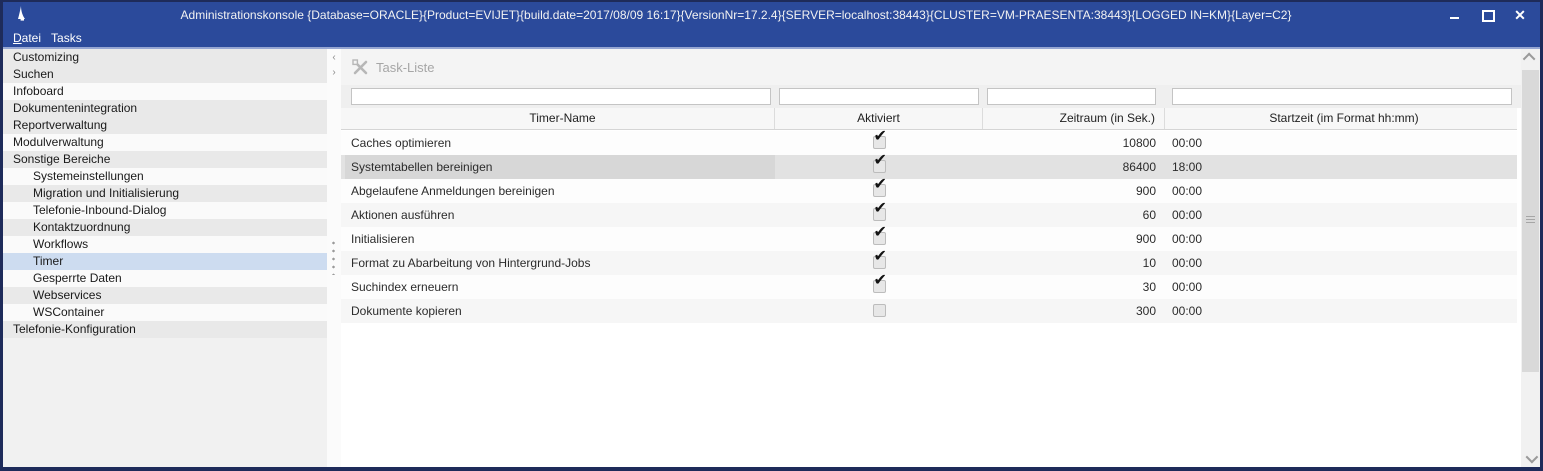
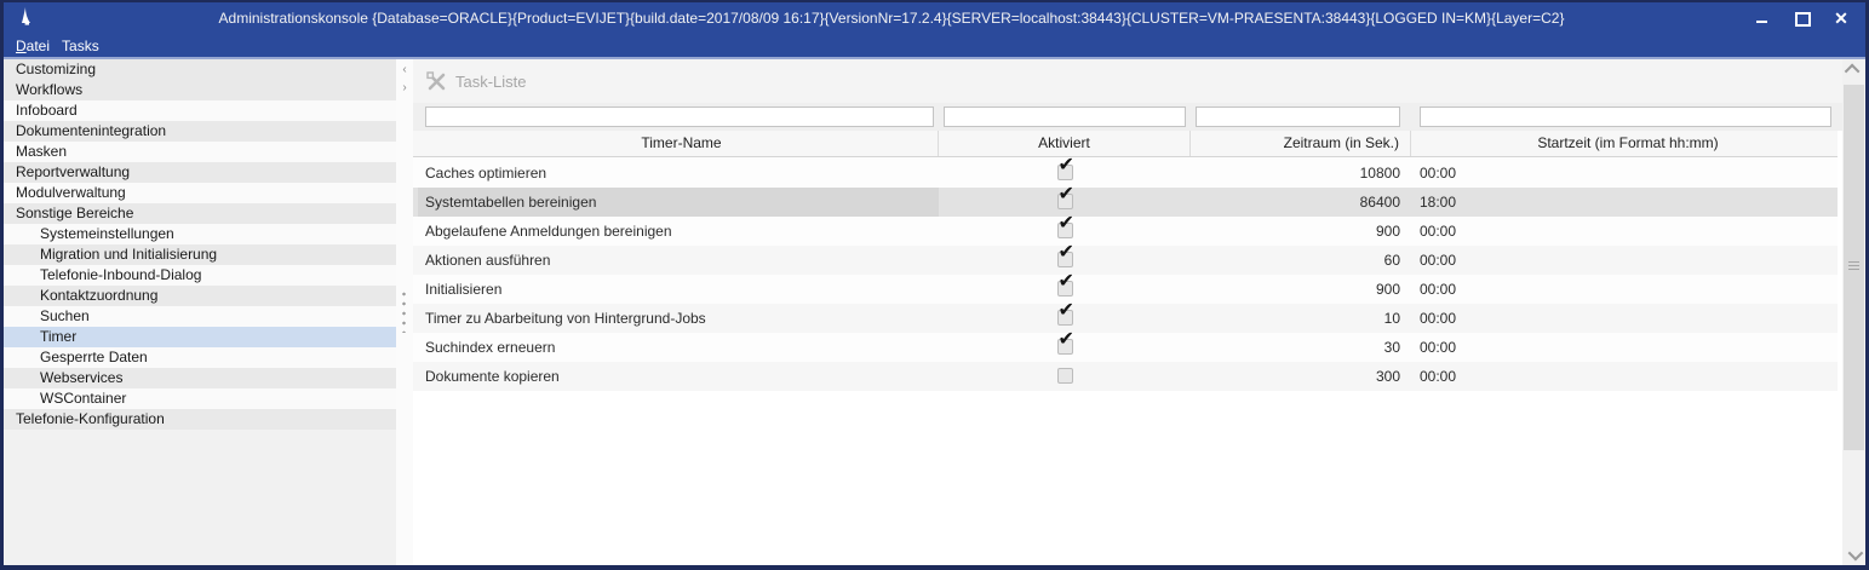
  Administrationskonsole {Database=ORACLE}{Product=EVIJET}{build.date=2017/08/09 16:17}{VersionNr=17.2.4}{SERVER=localhost:38443}{CLUSTER=VM-PRAESENTA:38443}{LOGGED IN=KM}{Layer=C2}
  ✕
  Datei
  Tasks
  Customizing
- Suchen
+ Workflows
  Infoboard
  Dokumentenintegration
+ Masken
  Reportverwaltung
  Modulverwaltung
  Sonstige Bereiche
  Systemeinstellungen
  Migration und Initialisierung
  Telefonie-Inbound-Dialog
  Kontaktzuordnung
- Workflows
+ Suchen
  Timer
  Gesperrte Daten
  Webservices
  WSContainer
  Telefonie-Konfiguration
  ‹
  ›
  Task-Liste
  Timer-Name
  Aktiviert
  Zeitraum (in Sek.)
  Startzeit (im Format hh:mm)
  Caches optimieren
  10800
  00:00
  Systemtabellen bereinigen
  86400
  18:00
  Abgelaufene Anmeldungen bereinigen
  900
  00:00
  Aktionen ausführen
  60
  00:00
  Initialisieren
  900
  00:00
- Format zu Abarbeitung von Hintergrund-Jobs
+ Timer zu Abarbeitung von Hintergrund-Jobs
  10
  00:00
  Suchindex erneuern
  30
  00:00
  Dokumente kopieren
  300
  00:00
